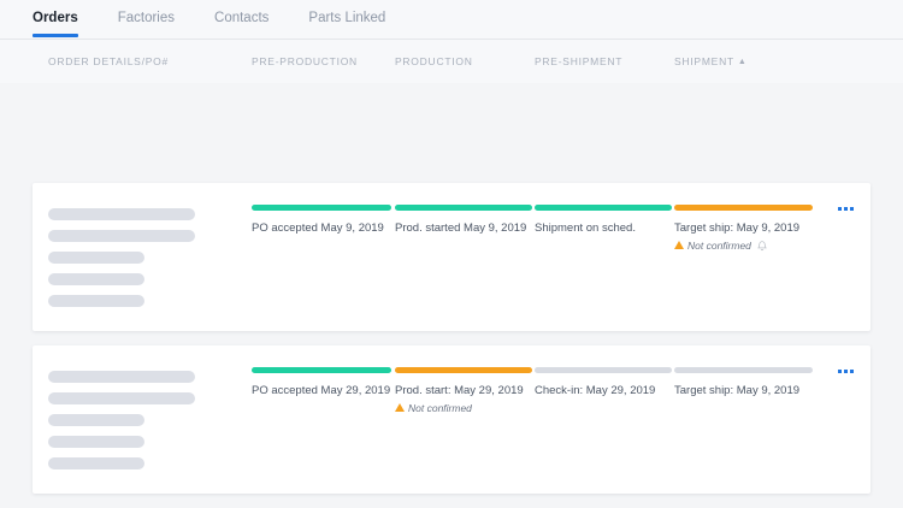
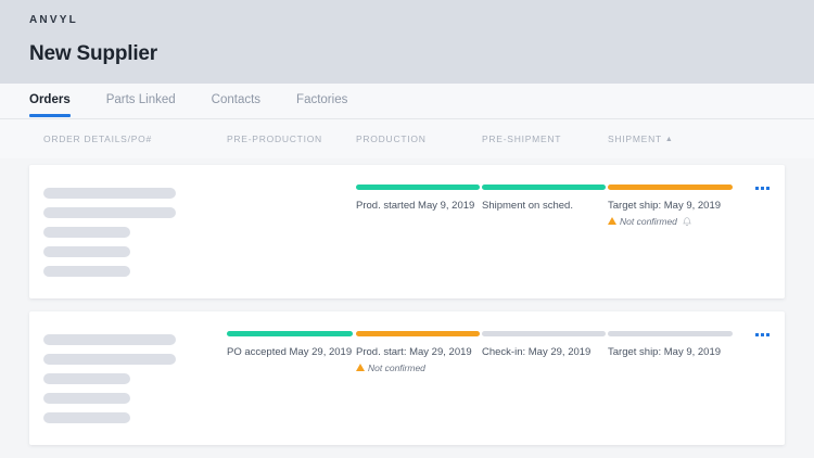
+ ANVYL
+ New Supplier
  Orders
- Factories
+ Parts Linked
  Contacts
- Parts Linked
+ Factories
  ORDER DETAILS/PO#
  PRE-PRODUCTION
  PRODUCTION
  PRE-SHIPMENT
  SHIPMENT
- PO accepted May 9, 2019
  Prod. started May 9, 2019
  Shipment on sched.
  Target ship: May 9, 2019
  Not confirmed
  PO accepted May 29, 2019
  Prod. start: May 29, 2019
  Not confirmed
  Check-in: May 29, 2019
  Target ship: May 9, 2019
